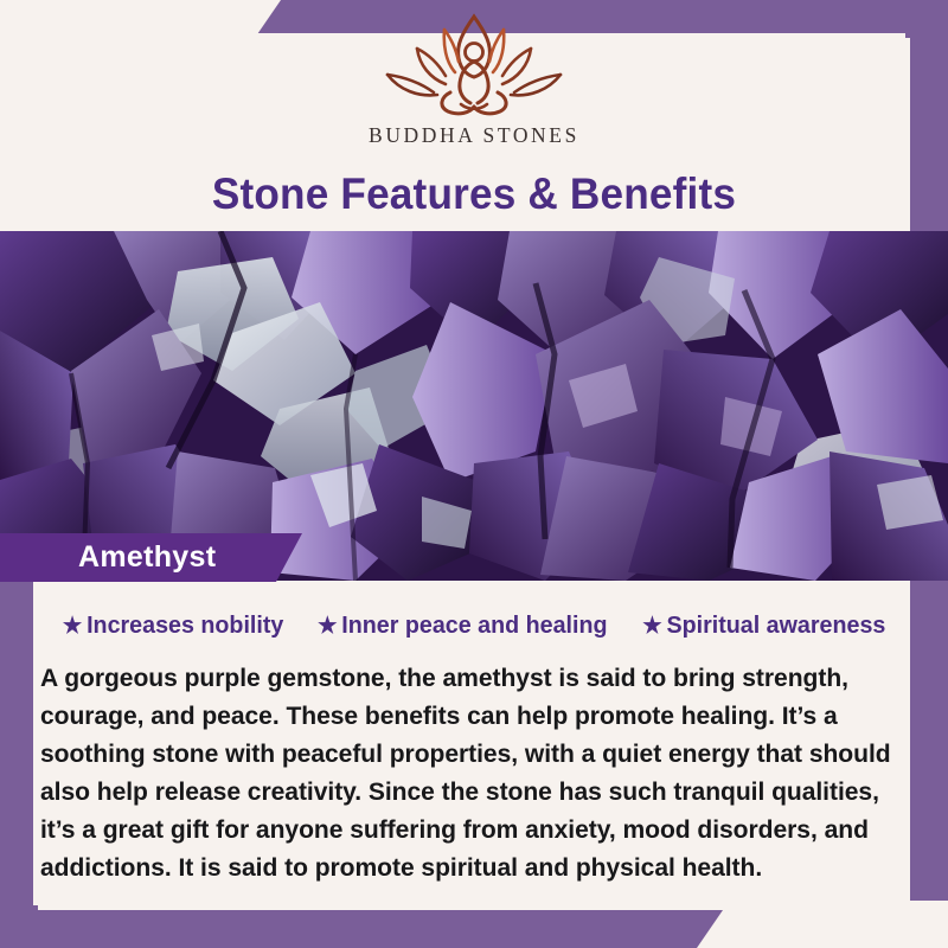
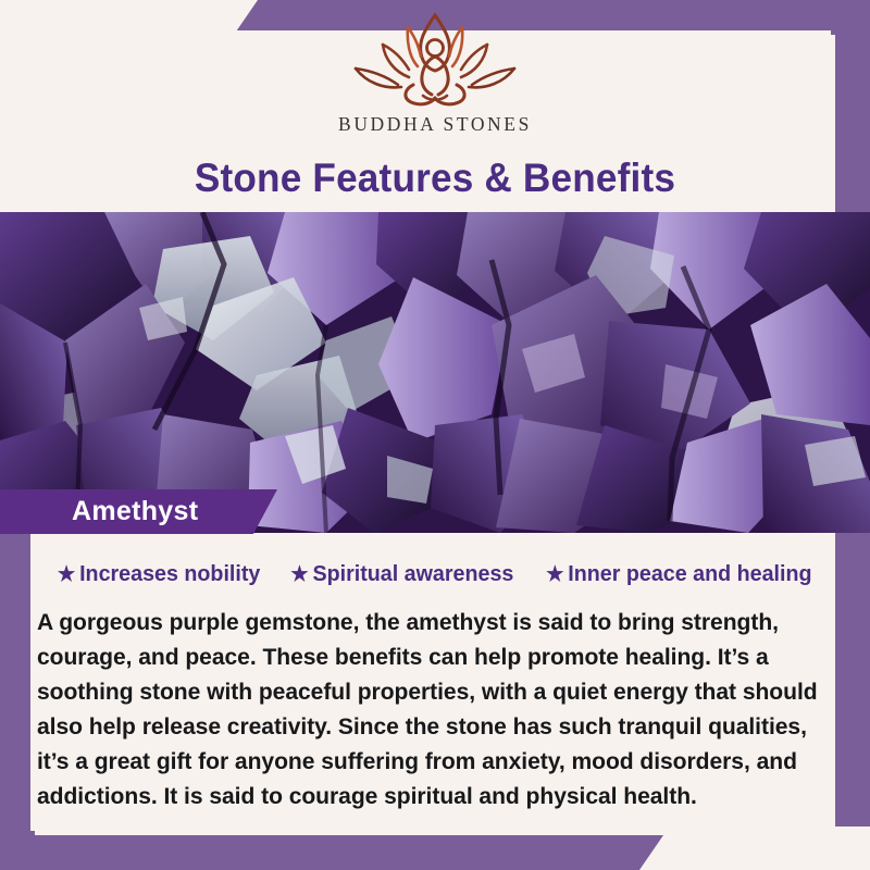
  BUDDHA STONES
  Stone Features & Benefits
  Amethyst
  ★
  Increases nobility
  ★
- Inner peace and healing
+ Spiritual awareness
  ★
- Spiritual awareness
+ Inner peace and healing
- A gorgeous purple gemstone, the amethyst is said to bring strength, courage, and peace. These benefits can help promote healing. It’s a soothing stone with peaceful properties, with a quiet energy that should also help release creativity. Since the stone has such tranquil qualities, it’s a great gift for anyone suffering from anxiety, mood disorders, and addictions. It is said to promote spiritual and physical health.
+ A gorgeous purple gemstone, the amethyst is said to bring strength, courage, and peace. These benefits can help promote healing. It’s a soothing stone with peaceful properties, with a quiet energy that should also help release creativity. Since the stone has such tranquil qualities, it’s a great gift for anyone suffering from anxiety, mood disorders, and addictions. It is said to courage spiritual and physical health.
